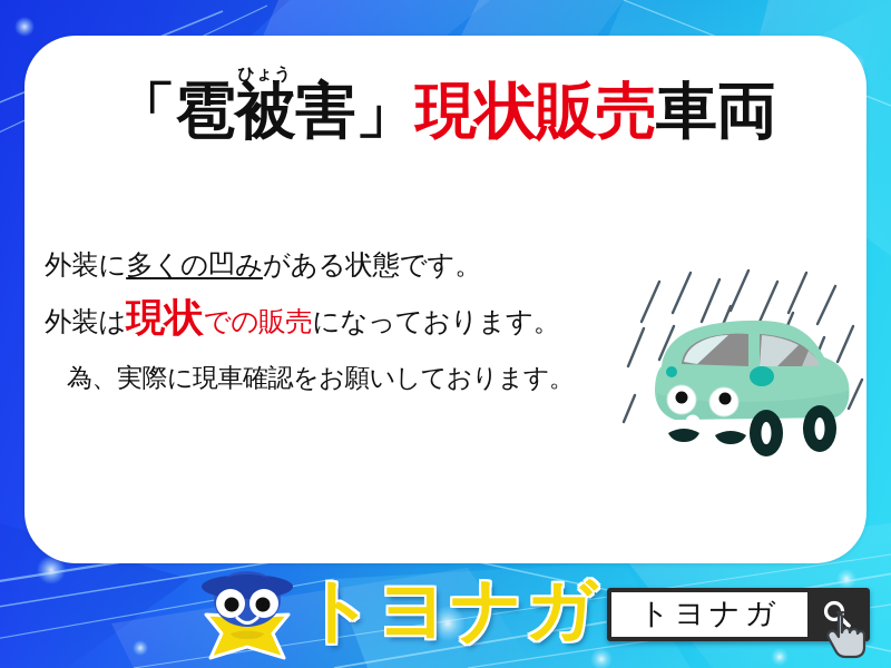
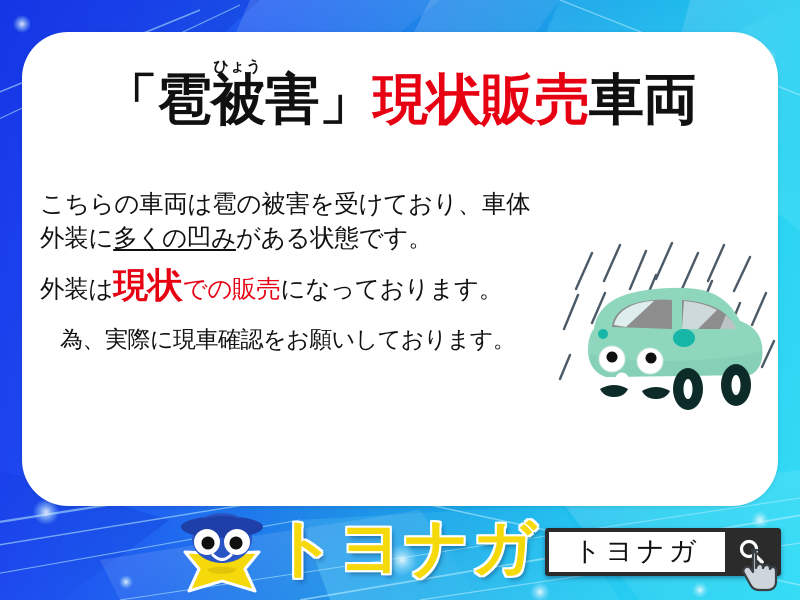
  ひょう
  「雹被害」 現状販売車両
+ こちらの車両は雹の被害を受けており、車体
  外装に多くの凹みがある状態です。
  外装は現状での販売になっております。
  為、実際に現車確認をお願いしております。
  トヨナガ
  トヨナガ
